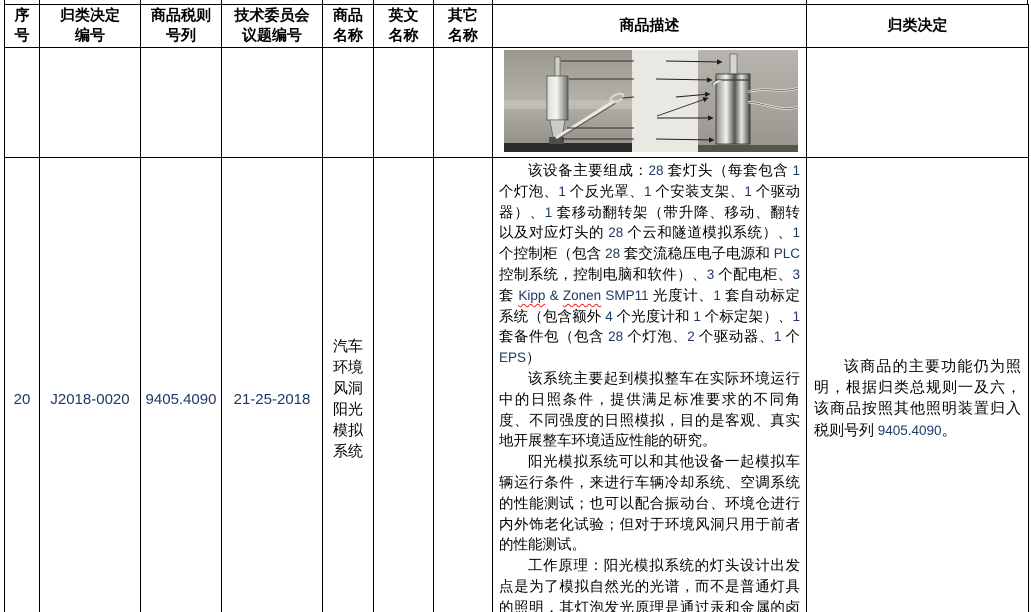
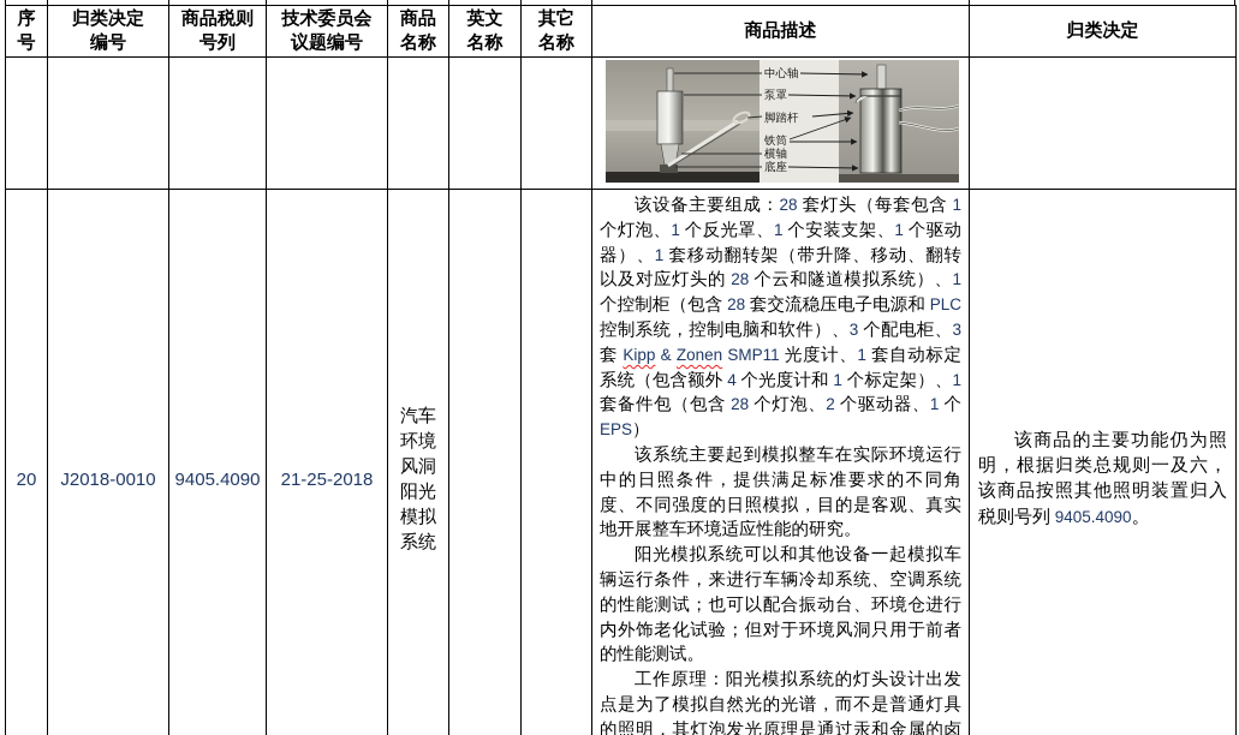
  序 号	归类决定 编号	商品税则 号列	技术委员会 议题编号	商品 名称	英文 名称	其它 名称	商品描述	归类决定
+ 							中心轴 泵罩 脚踏杆 铁筒 横轴 底座
- 20	J2018-0020	9405.4090	21-25-2018	汽车环境风洞阳光模拟系统			该设备主要组成：28 套灯头（每套包含 1 个灯泡、1 个反光罩、1 个安装支架、1 个驱动器）、1 套移动翻转架（带升降、移动、翻转以及对应灯头的 28 个云和隧道模拟系统）、1 个控制柜（包含 28 套交流稳压电子电源和 PLC 控制系统，控制电脑和软件）、3 个配电柜、3 套 Kipp & Zonen SMP11 光度计、1 套自动标定系统（包含额外 4 个光度计和 1 个标定架）、1 套备件包（包含 28 个灯泡、2 个驱动器、1 个 EPS） 该系统主要起到模拟整车在实际环境运行中的日照条件，提供满足标准要求的不同角度、不同强度的日照模拟，目的是客观、真实地开展整车环境适应性能的研究。 阳光模拟系统可以和其他设备一起模拟车辆运行条件，来进行车辆冷却系统、空调系统的性能测试；也可以配合振动台、环境仓进行内外饰老化试验；但对于环境风洞只用于前者的性能测试。 工作原理：阳光模拟系统的灯头设计出发点是为了模拟自然光的光谱，而不是普通灯具的照明，其灯泡发光原理是通过汞和金属的卤	该商品的主要功能仍为照明，根据归类总规则一及六，该商品按照其他照明装置归入税则号列 9405.4090。
+ 20	J2018-0010	9405.4090	21-25-2018	汽车环境风洞阳光模拟系统			该设备主要组成：28 套灯头（每套包含 1 个灯泡、1 个反光罩、1 个安装支架、1 个驱动器）、1 套移动翻转架（带升降、移动、翻转以及对应灯头的 28 个云和隧道模拟系统）、1 个控制柜（包含 28 套交流稳压电子电源和 PLC 控制系统，控制电脑和软件）、3 个配电柜、3 套 Kipp & Zonen SMP11 光度计、1 套自动标定系统（包含额外 4 个光度计和 1 个标定架）、1 套备件包（包含 28 个灯泡、2 个驱动器、1 个 EPS） 该系统主要起到模拟整车在实际环境运行中的日照条件，提供满足标准要求的不同角度、不同强度的日照模拟，目的是客观、真实地开展整车环境适应性能的研究。 阳光模拟系统可以和其他设备一起模拟车辆运行条件，来进行车辆冷却系统、空调系统的性能测试；也可以配合振动台、环境仓进行内外饰老化试验；但对于环境风洞只用于前者的性能测试。 工作原理：阳光模拟系统的灯头设计出发点是为了模拟自然光的光谱，而不是普通灯具的照明，其灯泡发光原理是通过汞和金属的卤	该商品的主要功能仍为照明，根据归类总规则一及六，该商品按照其他照明装置归入税则号列 9405.4090。
